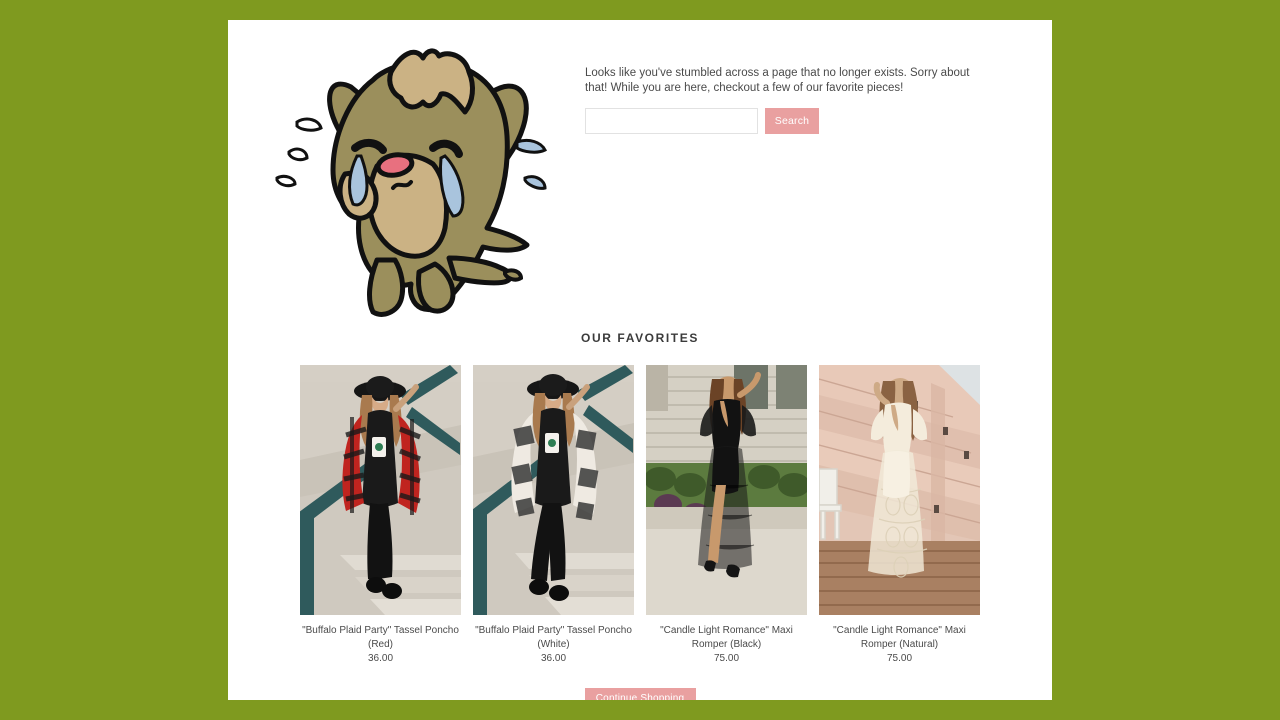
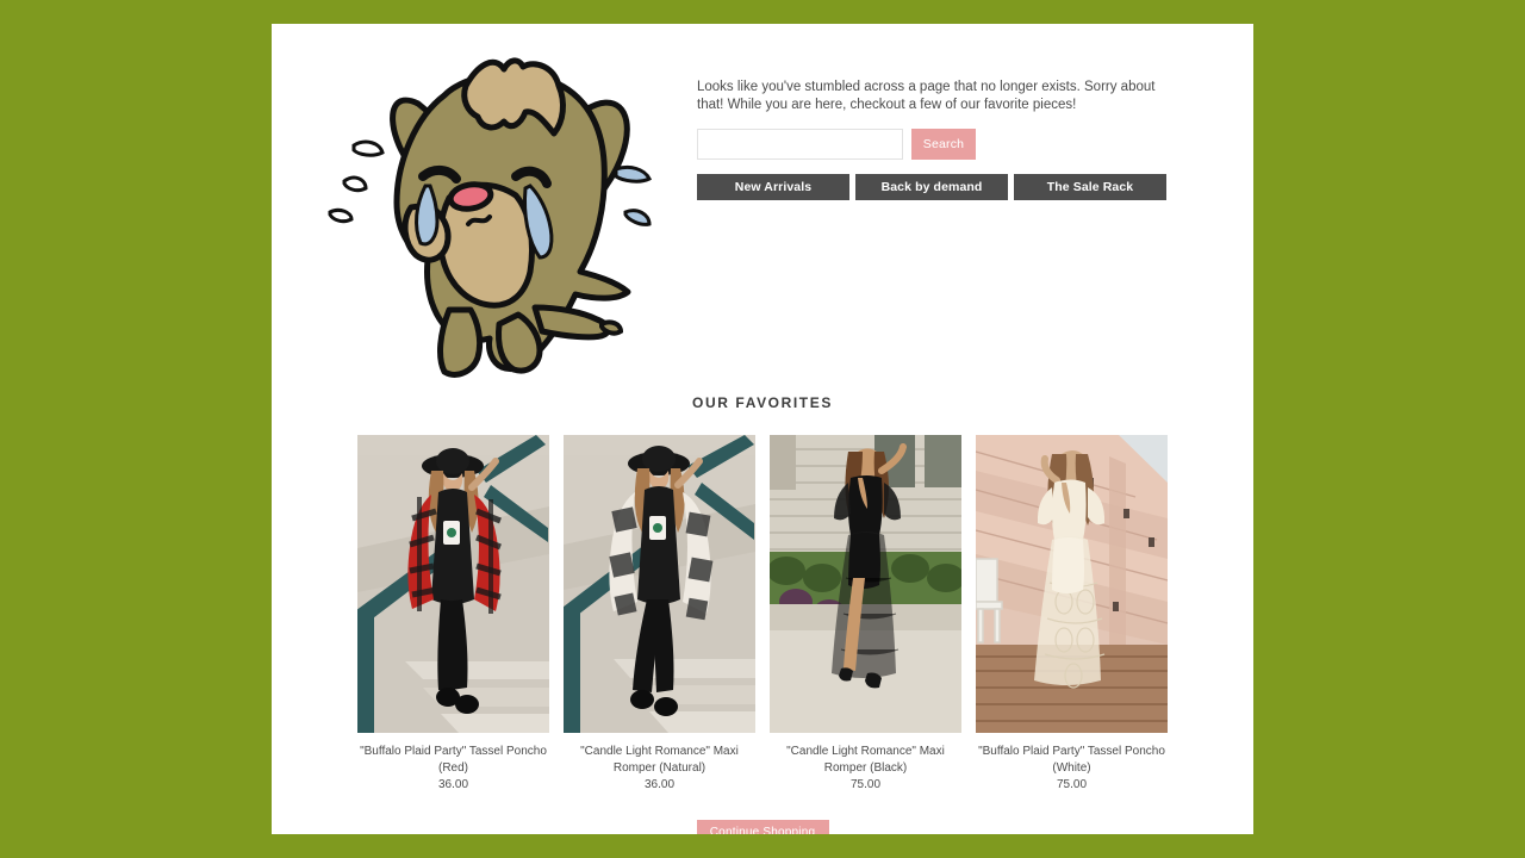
  Looks like you've stumbled across a page that no longer exists. Sorry about that! While you are here, checkout a few of our favorite pieces!
  Search
+ New Arrivals
+ Back by demand
+ The Sale Rack
  OUR FAVORITES
  "Buffalo Plaid Party" Tassel Poncho (Red)
  36.00
- "Buffalo Plaid Party" Tassel Poncho (White)
+ "Candle Light Romance" Maxi Romper (Natural)
  36.00
  "Candle Light Romance" Maxi Romper (Black)
  75.00
- "Candle Light Romance" Maxi Romper (Natural)
+ "Buffalo Plaid Party" Tassel Poncho (White)
  75.00
  Continue Shopping
